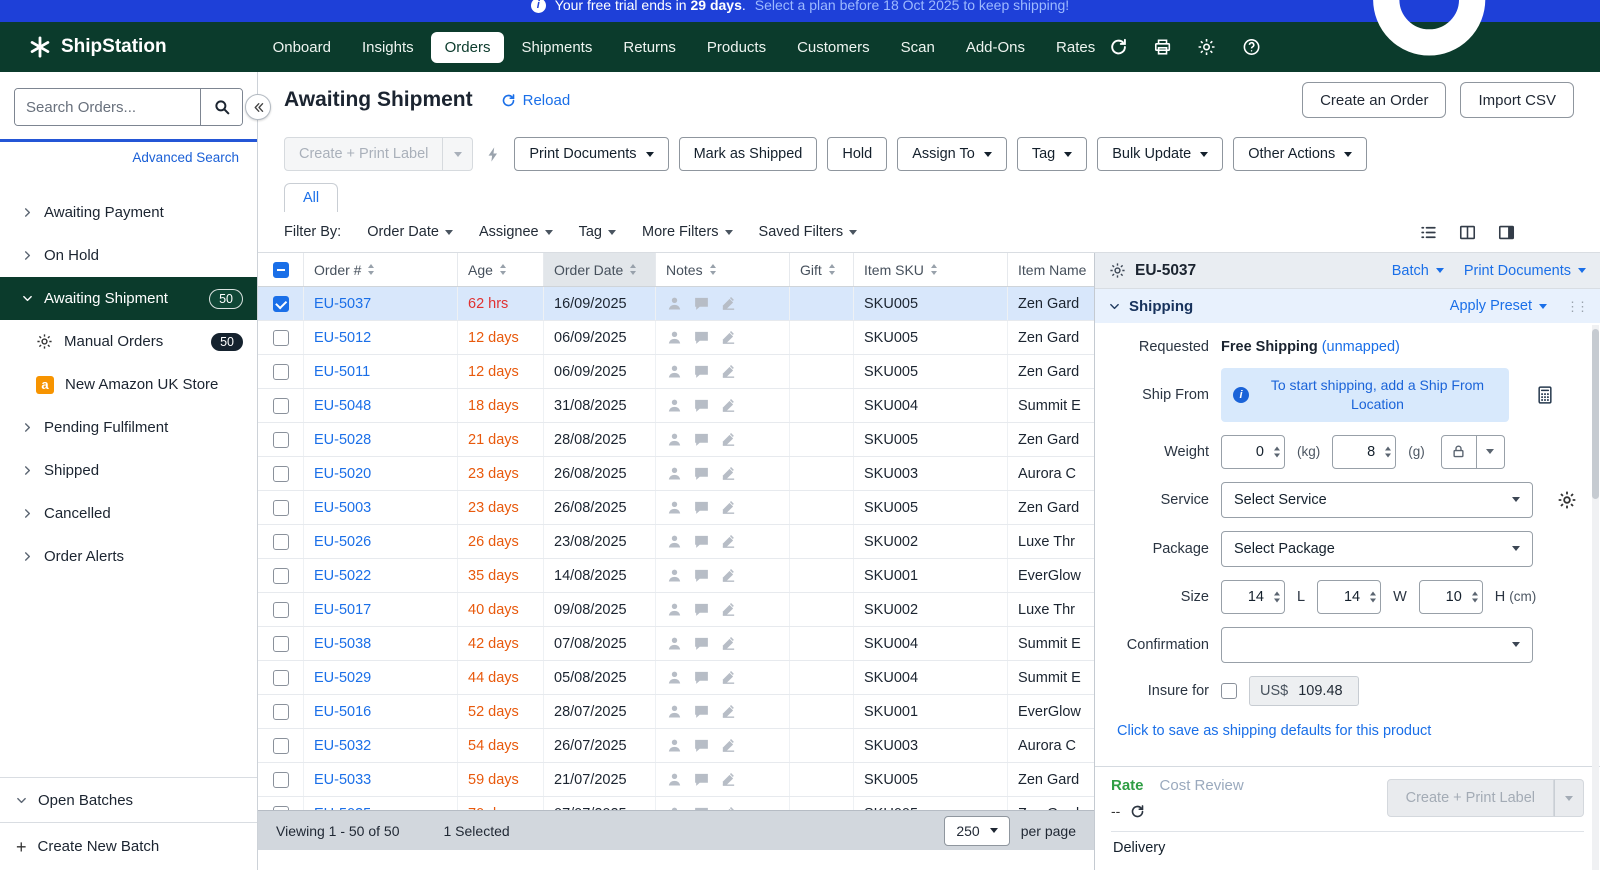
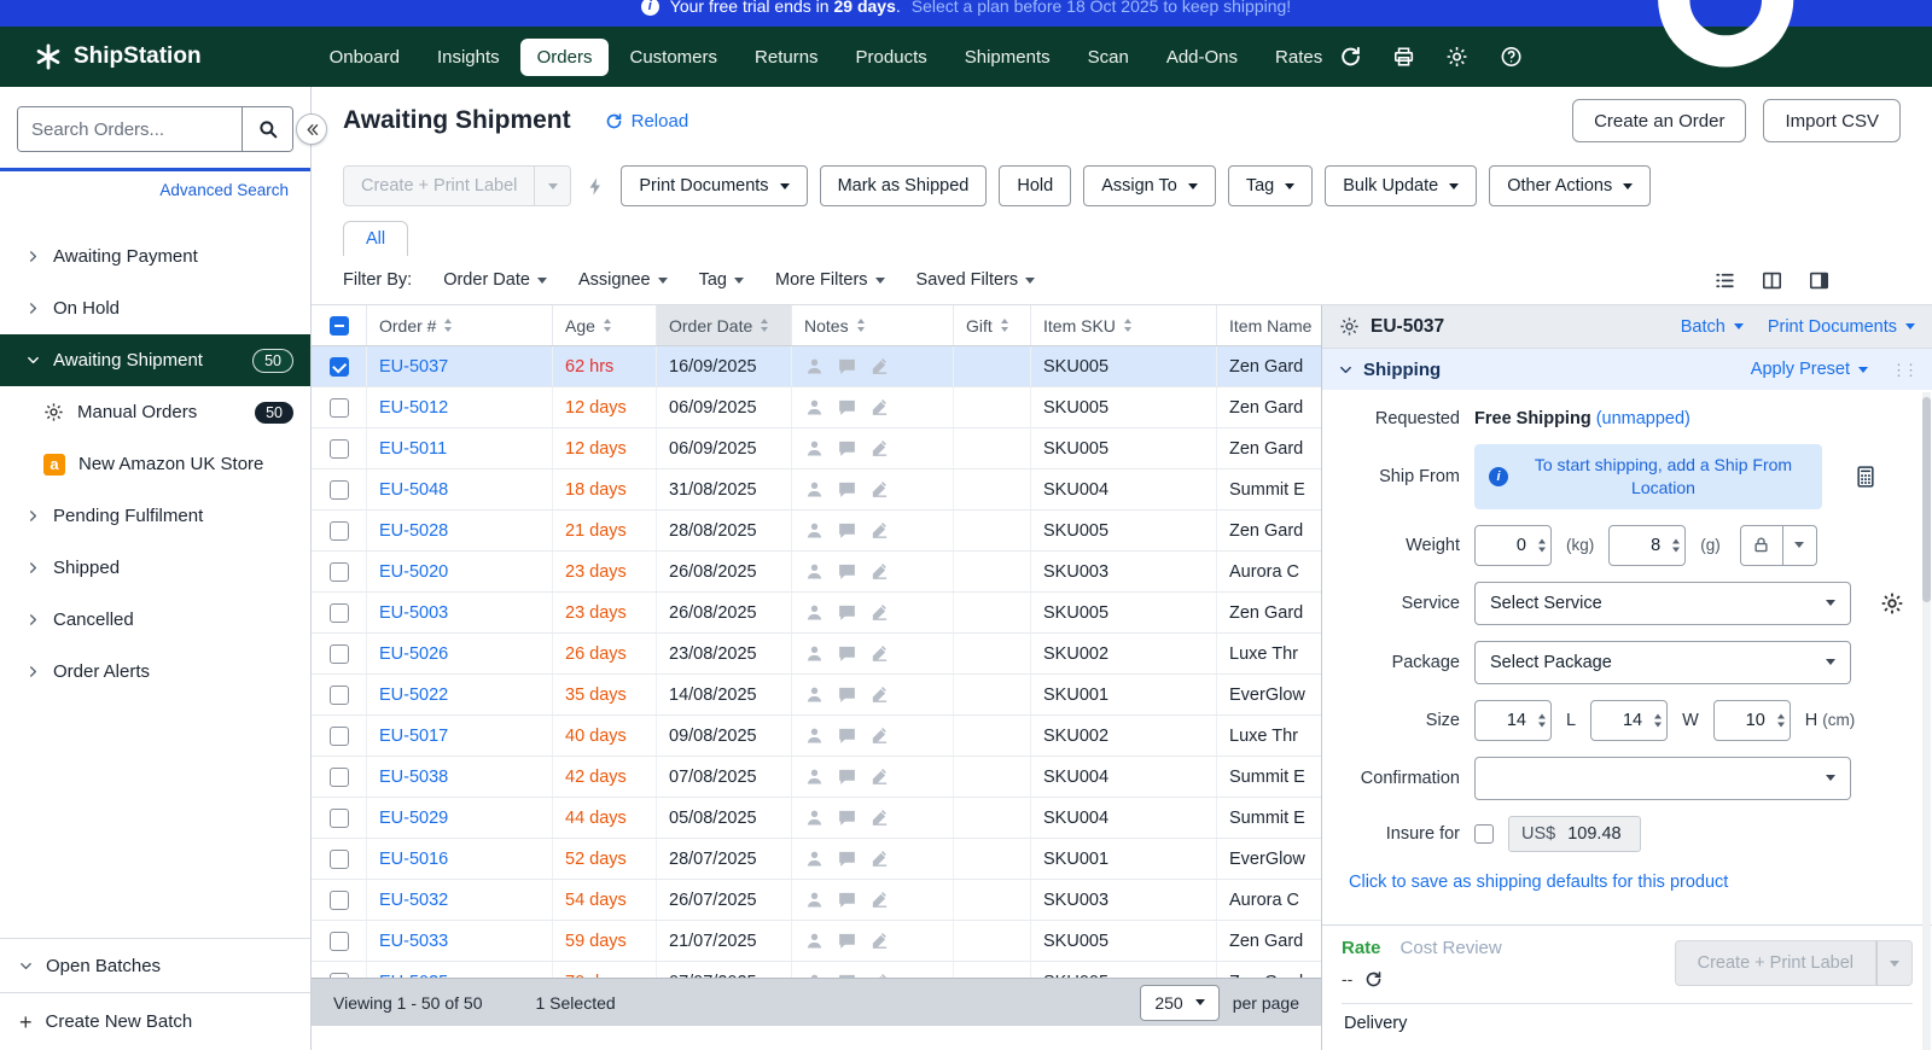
  i
  Your free trial ends in 29 days.
  Select a plan before 18 Oct 2025 to keep shipping!
  ShipStation
  Onboard
  Insights
  Orders
- Shipments
+ Customers
  Returns
  Products
- Customers
+ Shipments
  Scan
  Add-Ons
  Rates
  Search Orders...
  Advanced Search
  Awaiting Payment
  On Hold
  Awaiting Shipment
  50
  Manual Orders
  50
  a
  New Amazon UK Store
  Pending Fulfilment
  Shipped
  Cancelled
  Order Alerts
  Open Batches
  +
  Create New Batch
  Awaiting Shipment
  Reload
  Create an Order
  Import CSV
  Create + Print Label
  Print Documents
  Mark as Shipped
  Hold
  Assign To
  Tag
  Bulk Update
  Other Actions
  All
  Filter By:
  Order Date
  Assignee
  Tag
  More Filters
  Saved Filters
  Order #
  Age
  Order Date
  Notes
  Gift
  Item SKU
  Item Name
  EU-5037
  62 hrs
  16/09/2025
  SKU005
  Zen Gard
  EU-5012
  12 days
  06/09/2025
  SKU005
  Zen Gard
  EU-5011
  12 days
  06/09/2025
  SKU005
  Zen Gard
  EU-5048
  18 days
  31/08/2025
  SKU004
  Summit E
  EU-5028
  21 days
  28/08/2025
  SKU005
  Zen Gard
  EU-5020
  23 days
  26/08/2025
  SKU003
  Aurora C
  EU-5003
  23 days
  26/08/2025
  SKU005
  Zen Gard
  EU-5026
  26 days
  23/08/2025
  SKU002
  Luxe Thr
  EU-5022
  35 days
  14/08/2025
  SKU001
  EverGlow
  EU-5017
  40 days
  09/08/2025
  SKU002
  Luxe Thr
  EU-5038
  42 days
  07/08/2025
  SKU004
  Summit E
  EU-5029
  44 days
  05/08/2025
  SKU004
  Summit E
  EU-5016
  52 days
  28/07/2025
  SKU001
  EverGlow
  EU-5032
  54 days
  26/07/2025
  SKU003
  Aurora C
  EU-5033
  59 days
  21/07/2025
  SKU005
  Zen Gard
  Viewing 1 - 50 of 50
  1 Selected
  250
  per page
  EU-5037
  Batch
  Print Documents
  Shipping
  Apply Preset
  ⋮⋮
  Requested
  Free Shipping (unmapped)
  Ship From
  i
  To start shipping, add a Ship From Location
  Weight
  0
  (kg)
  8
  (g)
  Service
  Select Service
  Package
  Select Package
  Size
  14
  L
  14
  W
  10
  H (cm)
  Confirmation
  Insure for
  US$
  109.48
  Click to save as shipping defaults for this product
  Rate
  Cost Review
  --
  Create + Print Label
  Delivery
